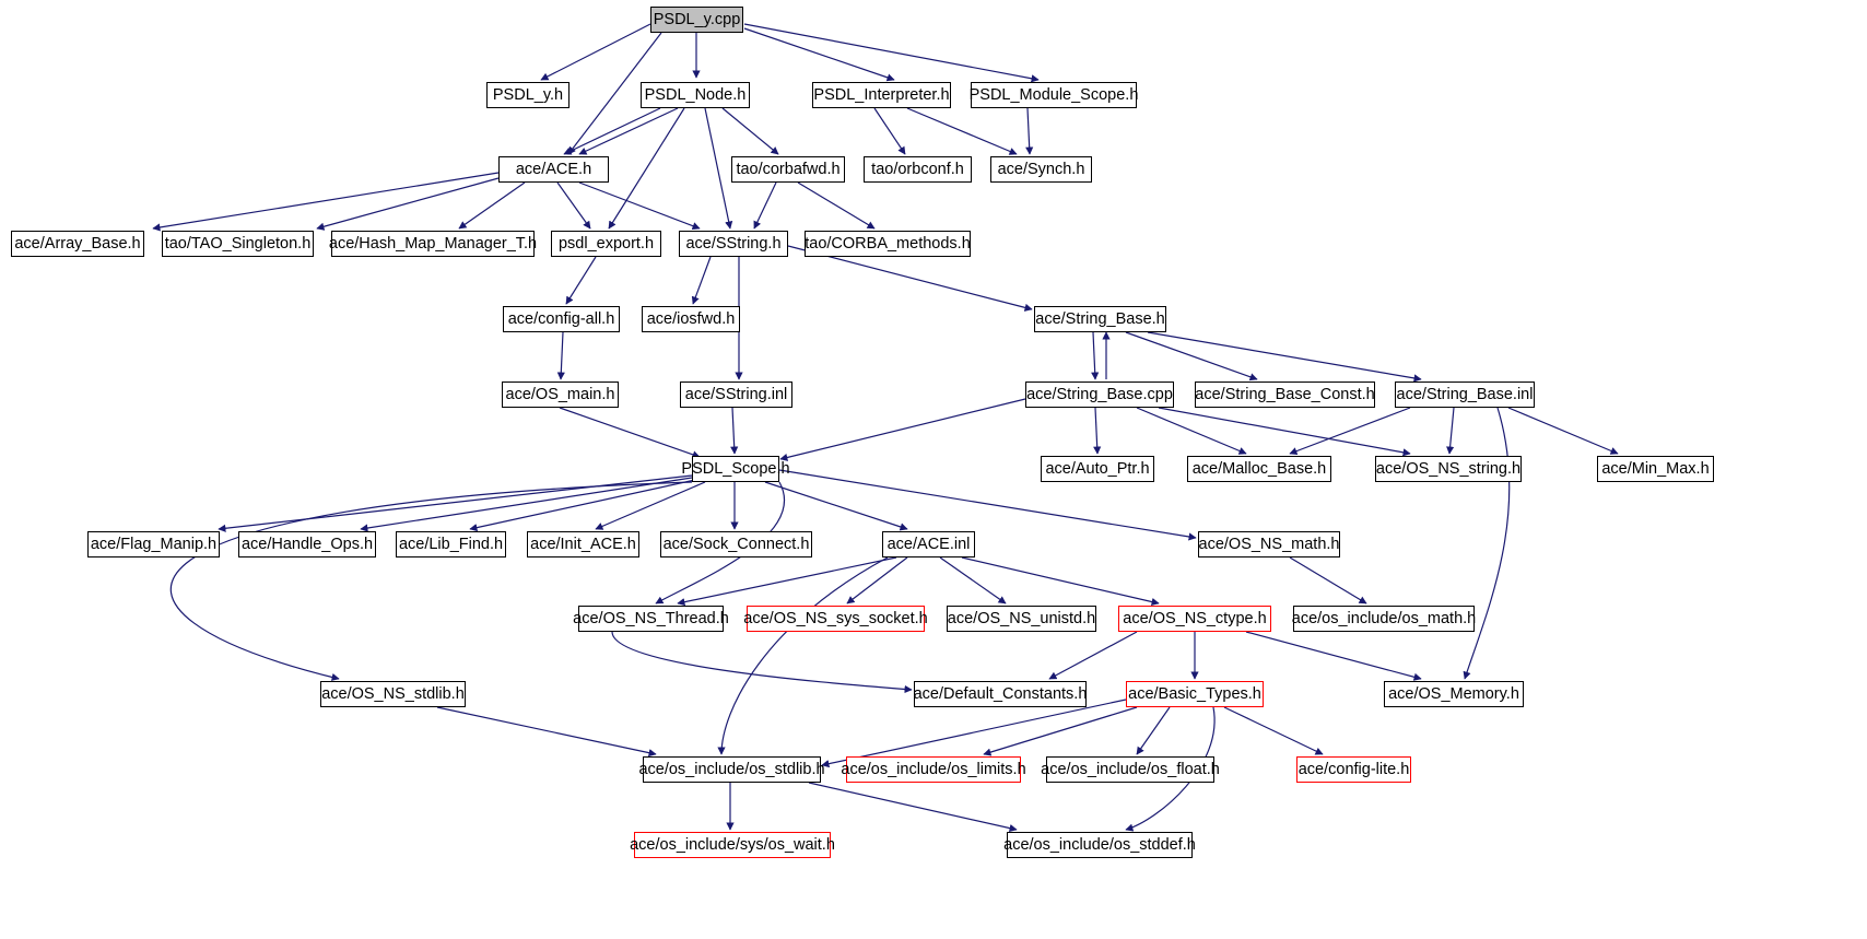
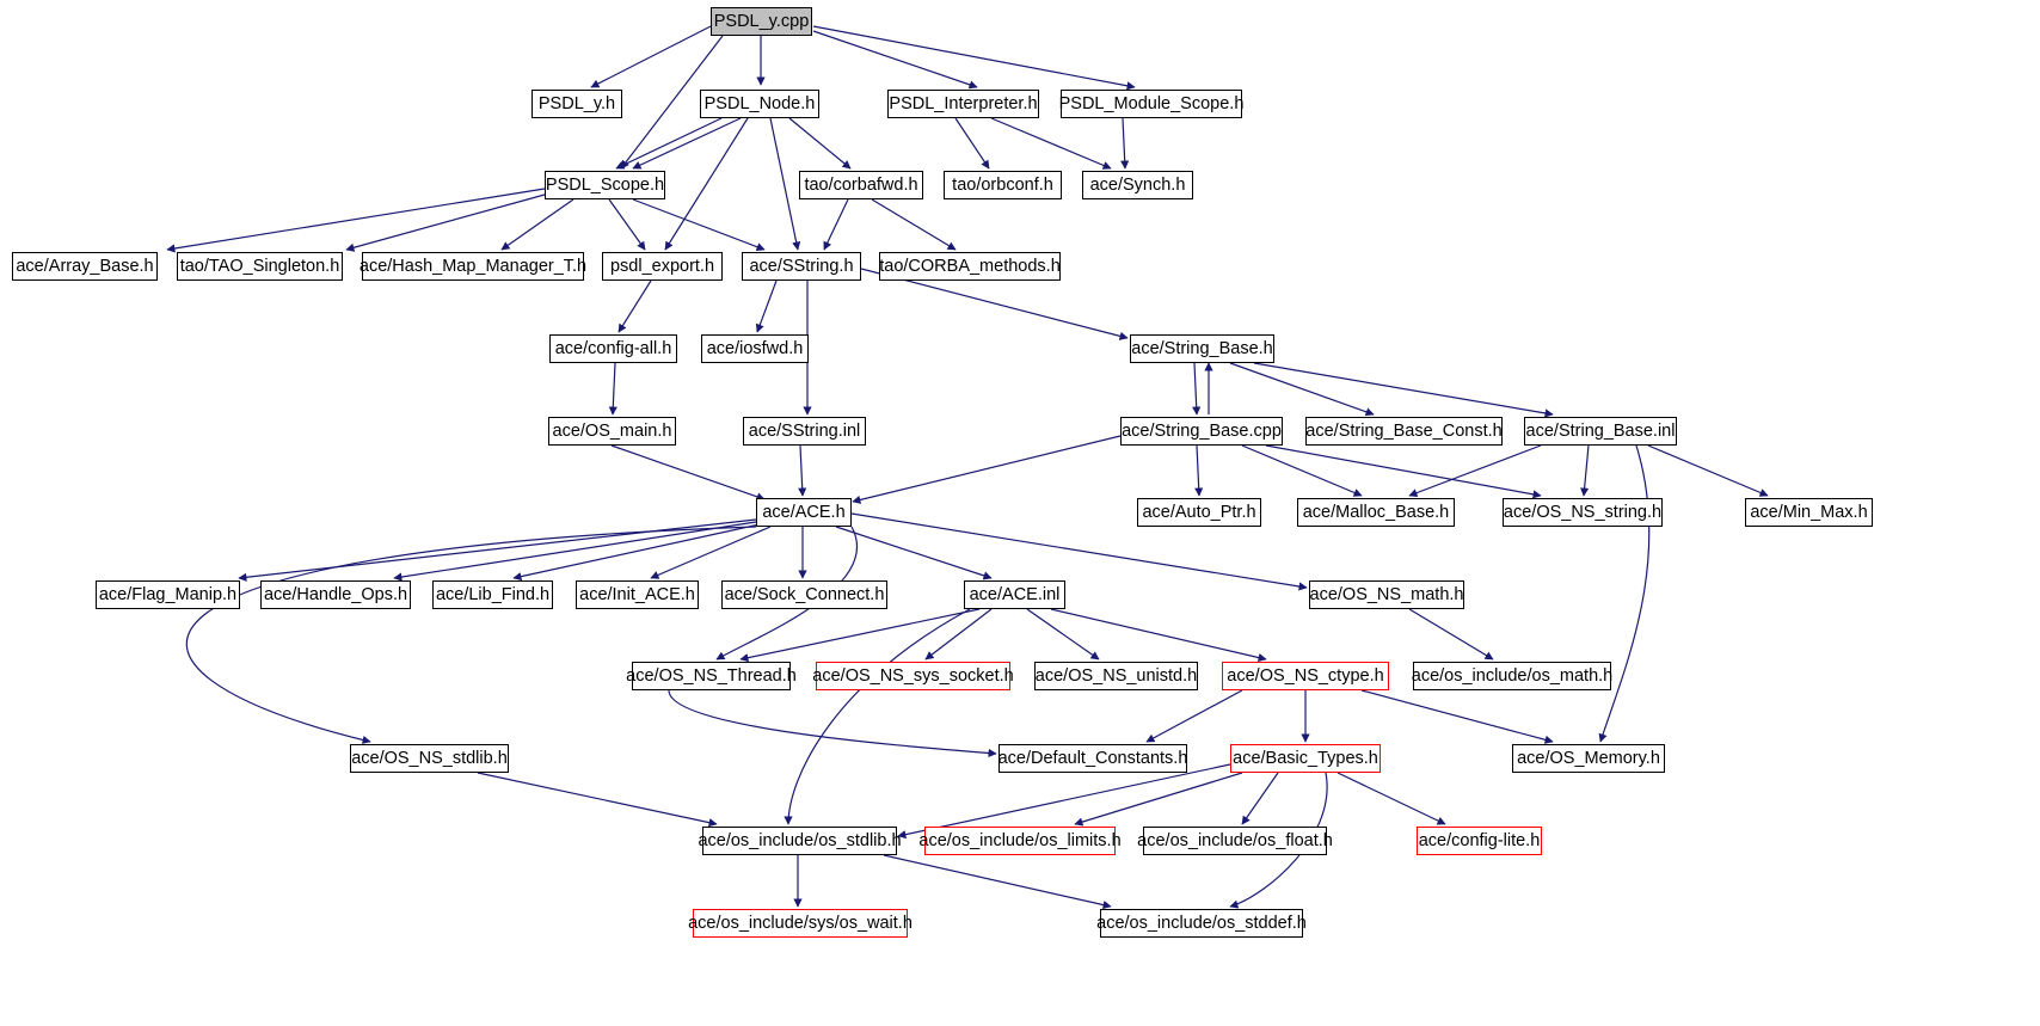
  PSDL_y.cpp
  PSDL_y.h
  PSDL_Node.h
  PSDL_Interpreter.h
  PSDL_Module_Scope.h
- ace/ACE.h
+ PSDL_Scope.h
  tao/corbafwd.h
  tao/orbconf.h
  ace/Synch.h
  ace/Array_Base.h
  tao/TAO_Singleton.h
  ace/Hash_Map_Manager_T.h
  psdl_export.h
  ace/SString.h
  tao/CORBA_methods.h
  ace/config-all.h
  ace/iosfwd.h
  ace/String_Base.h
  ace/OS_main.h
  ace/SString.inl
  ace/String_Base.cpp
  ace/String_Base_Const.h
  ace/String_Base.inl
- PSDL_Scope.h
+ ace/ACE.h
  ace/Auto_Ptr.h
  ace/Malloc_Base.h
  ace/OS_NS_string.h
  ace/Min_Max.h
  ace/Flag_Manip.h
  ace/Handle_Ops.h
  ace/Lib_Find.h
  ace/Init_ACE.h
  ace/Sock_Connect.h
  ace/ACE.inl
  ace/OS_NS_math.h
  ace/OS_NS_Thread.h
  ace/OS_NS_sys_socket.h
  ace/OS_NS_unistd.h
  ace/OS_NS_ctype.h
  ace/os_include/os_math.h
  ace/OS_NS_stdlib.h
  ace/Default_Constants.h
  ace/Basic_Types.h
  ace/OS_Memory.h
  ace/os_include/os_stdlib.h
  ace/os_include/os_limits.h
  ace/os_include/os_float.h
  ace/config-lite.h
  ace/os_include/sys/os_wait.h
  ace/os_include/os_stddef.h
